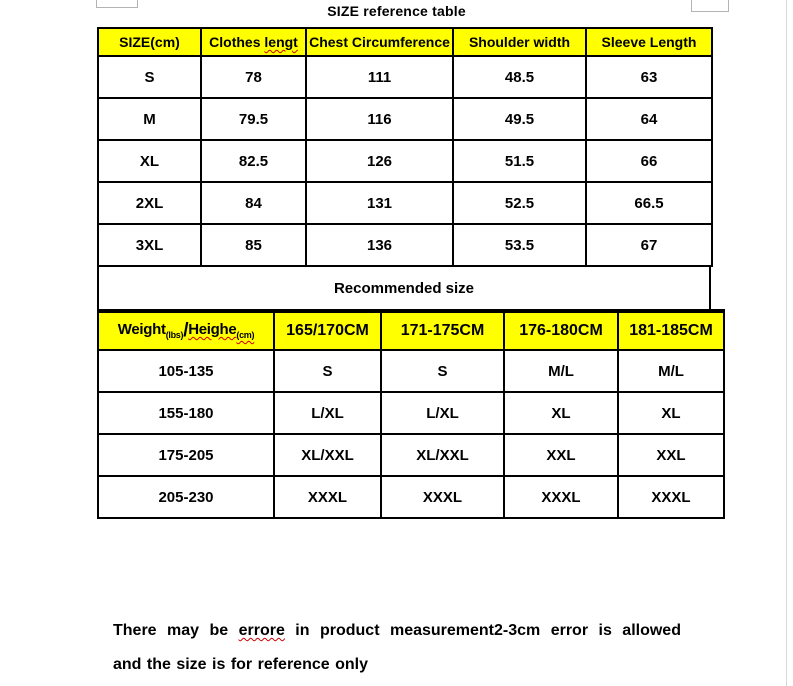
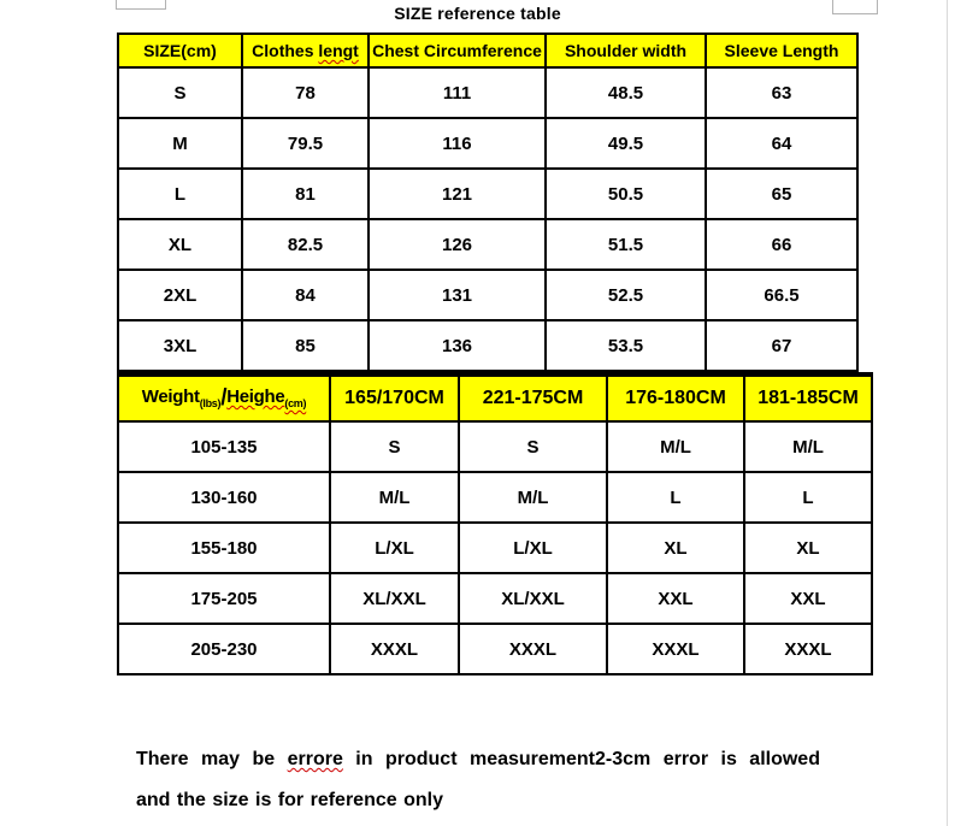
  SIZE reference table
  SIZE(cm)	Clothes lengt	Chest Circumference	Shoulder width	Sleeve Length
  S	78	111	48.5	63
  M	79.5	116	49.5	64
+ L	81	121	50.5	65
  XL	82.5	126	51.5	66
  2XL	84	131	52.5	66.5
  3XL	85	136	53.5	67
- Recommended size
- Weight(lbs)/Heighe(cm)	165/170CM	171-175CM	176-180CM	181-185CM
+ Weight(lbs)/Heighe(cm)	165/170CM	221-175CM	176-180CM	181-185CM
  105-135	S	S	M/L	M/L
+ 130-160	M/L	M/L	L	L
  155-180	L/XL	L/XL	XL	XL
  175-205	XL/XXL	XL/XXL	XXL	XXL
  205-230	XXXL	XXXL	XXXL	XXXL
  There may be errore in product measurement2-3cm error is allowed
  and the size is for reference only
